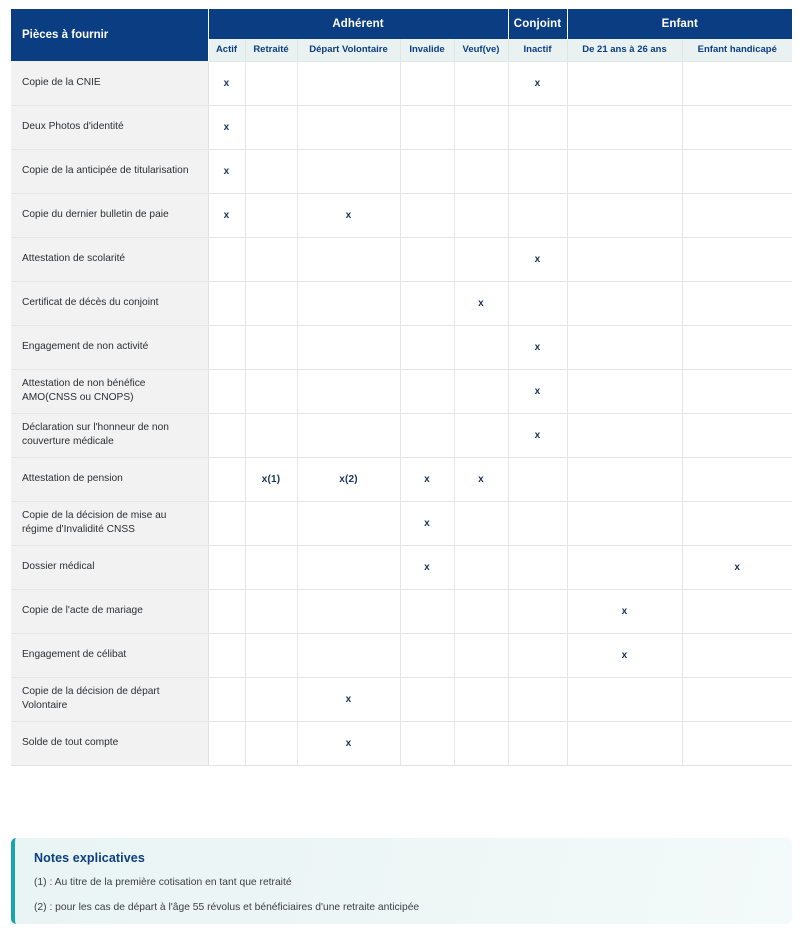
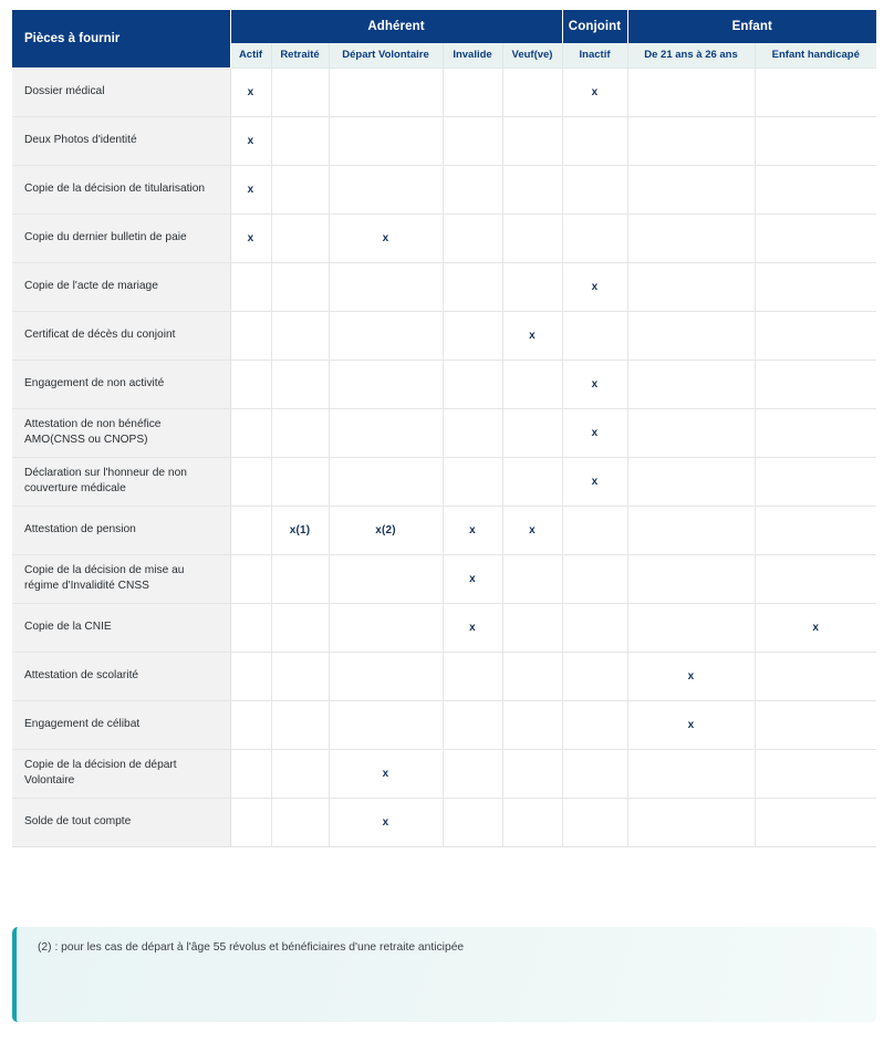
  Pièces à fournir	Adhérent	Conjoint	Enfant
  Actif	Retraité	Départ Volontaire	Invalide	Veuf(ve)	Inactif	De 21 ans à 26 ans	Enfant handicapé
- Copie de la CNIE	x					x
+ Dossier médical	x					x
  Deux Photos d'identité	x
- Copie de la anticipée de titularisation	x
+ Copie de la décision de titularisation	x
  Copie du dernier bulletin de paie	x		x
- Attestation de scolarité						x
+ Copie de l'acte de mariage						x
  Certificat de décès du conjoint					x
  Engagement de non activité						x
  Attestation de non bénéfice AMO(CNSS ou CNOPS)						x
  Déclaration sur l'honneur de non couverture médicale						x
  Attestation de pension		x(1)	x(2)	x	x
  Copie de la décision de mise au régime d'Invalidité CNSS				x
- Dossier médical				x				x
+ Copie de la CNIE				x				x
- Copie de l'acte de mariage							x
+ Attestation de scolarité							x
  Engagement de célibat							x
  Copie de la décision de départ Volontaire			x
  Solde de tout compte			x
- Notes explicatives
- (1) : Au titre de la première cotisation en tant que retraité
  (2) : pour les cas de départ à l'âge 55 révolus et bénéficiaires d'une retraite anticipée
